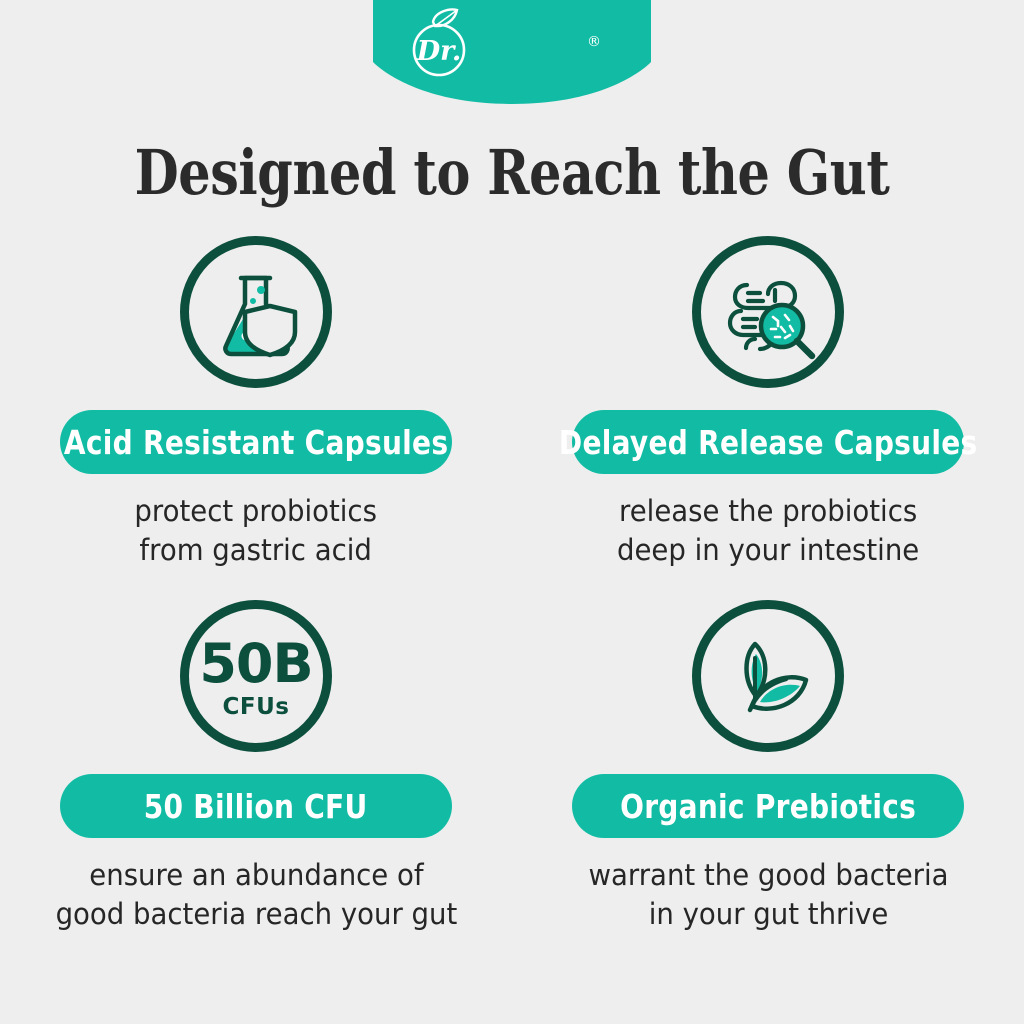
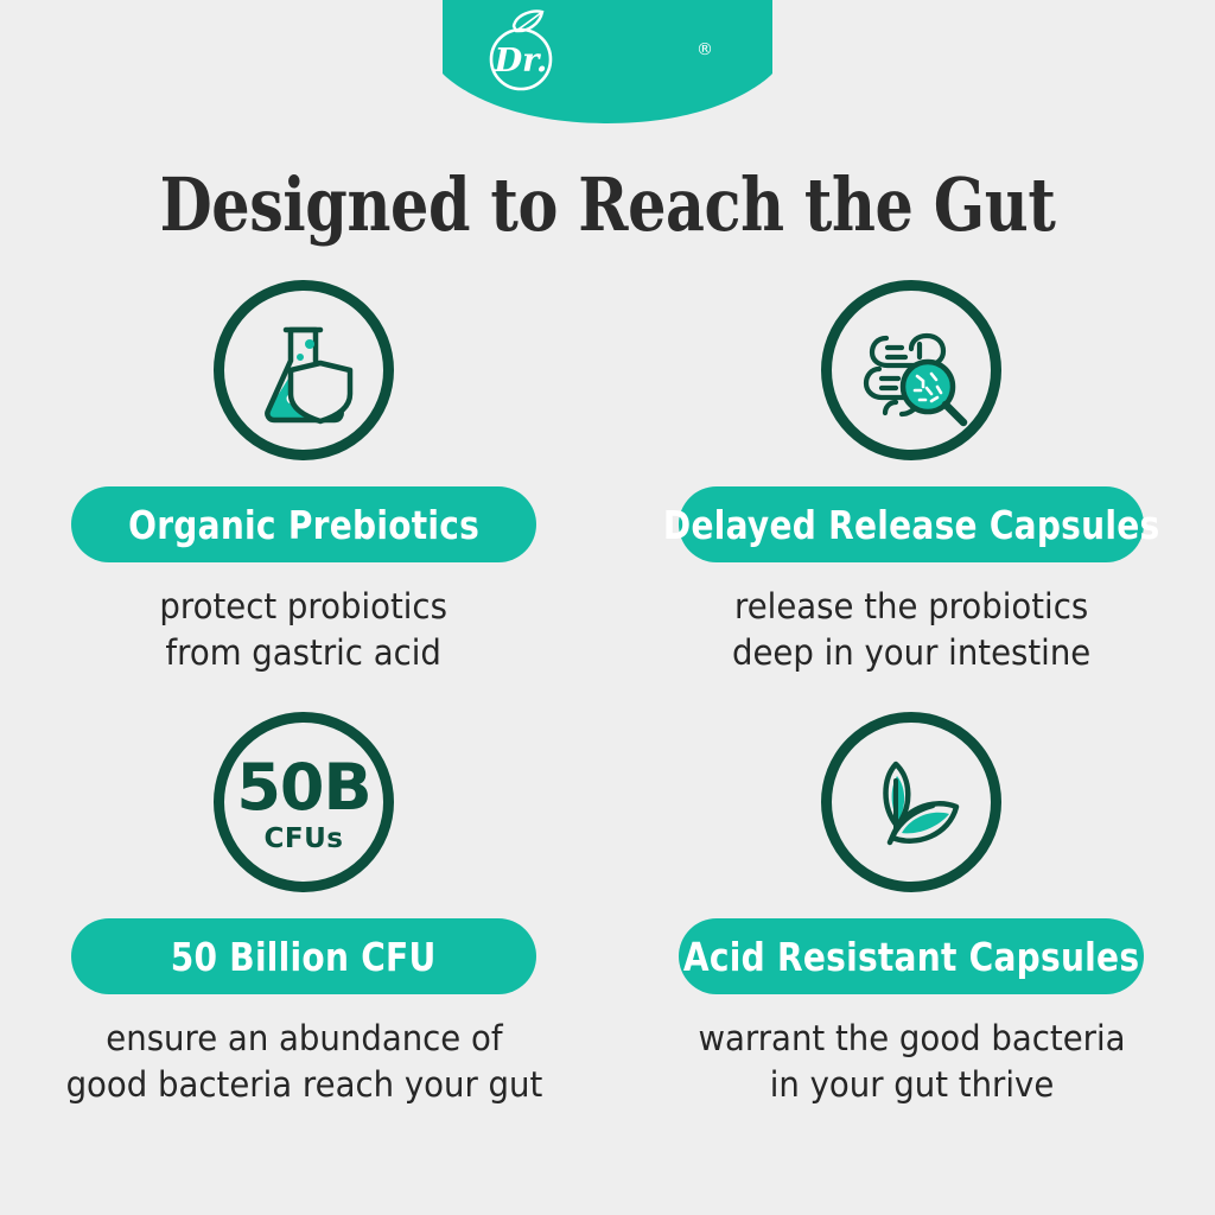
  Dr.
  ®
  Designed to Reach the Gut
- Acid Resistant Capsules
+ Organic Prebiotics
  protect probiotics
  from gastric acid
  Delayed Release Capsules
  release the probiotics
  deep in your intestine
  50B
  CFUs
  50 Billion CFU
  ensure an abundance of
  good bacteria reach your gut
- Organic Prebiotics
+ Acid Resistant Capsules
  warrant the good bacteria
  in your gut thrive
